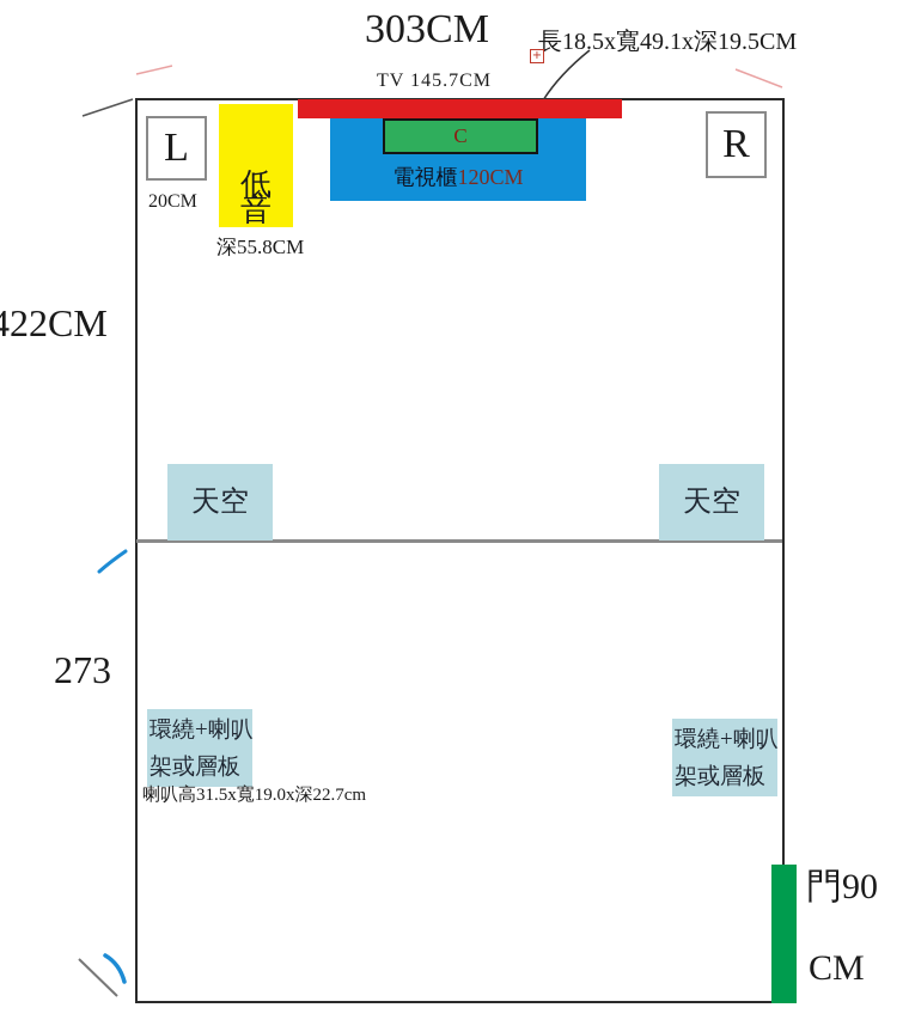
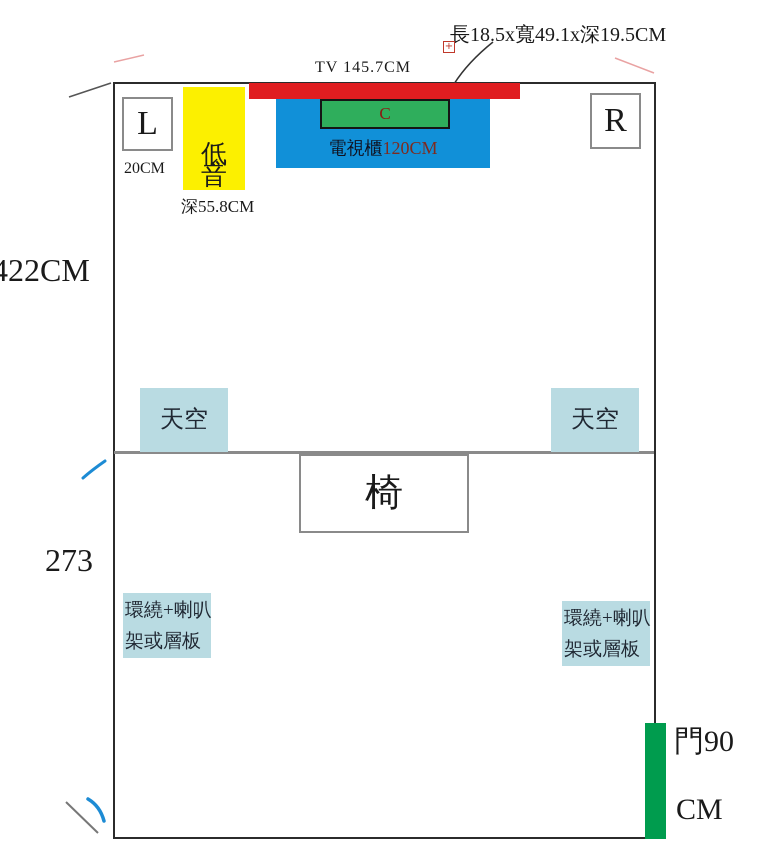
- 303CM
  長18.5x寬49.1x深19.5CM
  +
  TV 145.7CM
  C
  電視櫃120CM
  L
  R
  20CM
  深55.8CM
  422CM
  273
  天空
  天空
+ 椅
  環繞+喇叭
  架或層板
  環繞+喇叭
  架或層板
- 喇叭高31.5x寬19.0x深22.7cm
  門90
  CM
